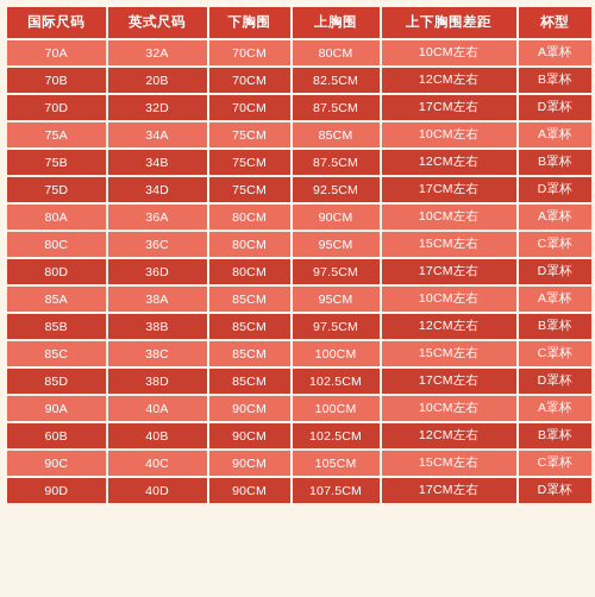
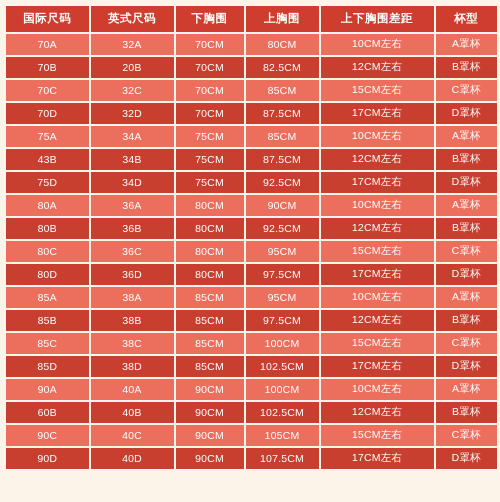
  国际尺码	英式尺码	下胸围	上胸围	上下胸围差距	杯型
  70A	32A	70CM	80CM	10CM左右	A罩杯
  70B	20B	70CM	82.5CM	12CM左右	B罩杯
+ 70C	32C	70CM	85CM	15CM左右	C罩杯
  70D	32D	70CM	87.5CM	17CM左右	D罩杯
  75A	34A	75CM	85CM	10CM左右	A罩杯
- 75B	34B	75CM	87.5CM	12CM左右	B罩杯
+ 43B	34B	75CM	87.5CM	12CM左右	B罩杯
  75D	34D	75CM	92.5CM	17CM左右	D罩杯
  80A	36A	80CM	90CM	10CM左右	A罩杯
+ 80B	36B	80CM	92.5CM	12CM左右	B罩杯
  80C	36C	80CM	95CM	15CM左右	C罩杯
  80D	36D	80CM	97.5CM	17CM左右	D罩杯
  85A	38A	85CM	95CM	10CM左右	A罩杯
  85B	38B	85CM	97.5CM	12CM左右	B罩杯
  85C	38C	85CM	100CM	15CM左右	C罩杯
  85D	38D	85CM	102.5CM	17CM左右	D罩杯
  90A	40A	90CM	100CM	10CM左右	A罩杯
  60B	40B	90CM	102.5CM	12CM左右	B罩杯
  90C	40C	90CM	105CM	15CM左右	C罩杯
  90D	40D	90CM	107.5CM	17CM左右	D罩杯
